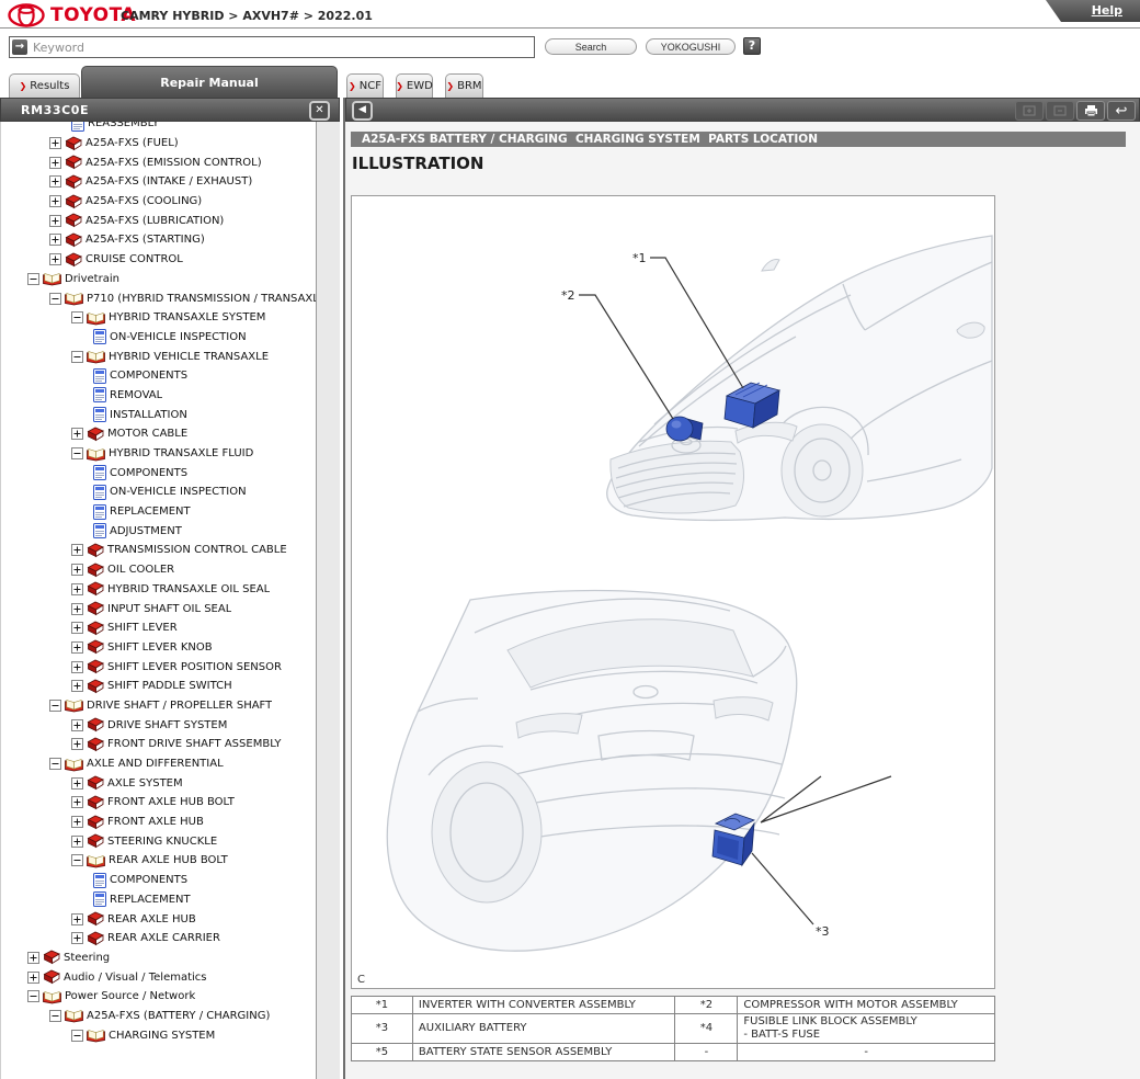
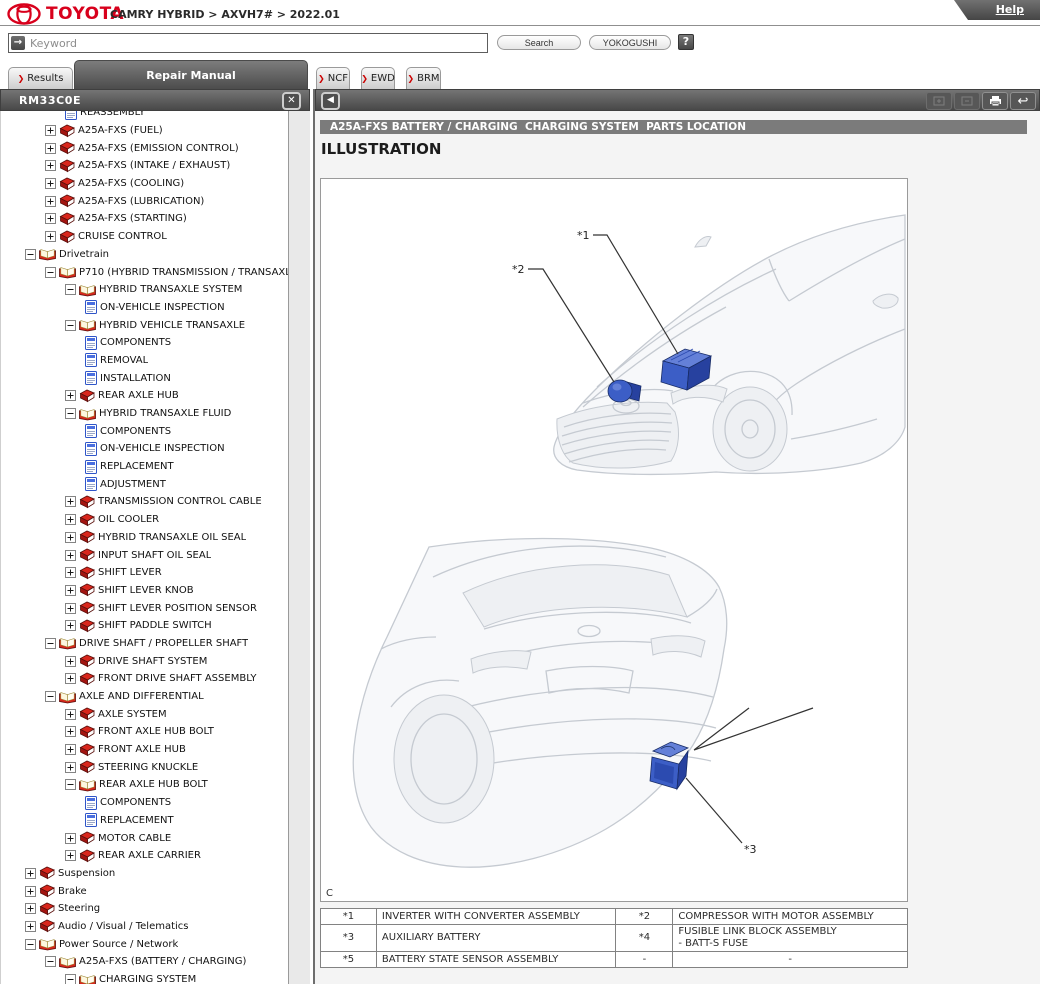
  TOYOTA
  CAMRY HYBRID > AXVH7# > 2022.01
  Help
  →
  Keyword
  Search
  YOKOGUSHI
  ?
  ❯
  Results
  Repair Manual
  ❯
  NCF
  ❯
  EWD
  ❯
  BRM
  RM33C0E
  ✕
  REASSEMBLY
  A25A-FXS (FUEL)
  A25A-FXS (EMISSION CONTROL)
  A25A-FXS (INTAKE / EXHAUST)
  A25A-FXS (COOLING)
  A25A-FXS (LUBRICATION)
  A25A-FXS (STARTING)
  CRUISE CONTROL
  Drivetrain
  P710 (HYBRID TRANSMISSION / TRANSAX
  HYBRID TRANSAXLE SYSTEM
  ON-VEHICLE INSPECTION
  HYBRID VEHICLE TRANSAXLE
  COMPONENTS
  REMOVAL
  INSTALLATION
- MOTOR CABLE
+ REAR AXLE HUB
  HYBRID TRANSAXLE FLUID
  COMPONENTS
  ON-VEHICLE INSPECTION
  REPLACEMENT
  ADJUSTMENT
  TRANSMISSION CONTROL CABLE
  OIL COOLER
  HYBRID TRANSAXLE OIL SEAL
  INPUT SHAFT OIL SEAL
  SHIFT LEVER
  SHIFT LEVER KNOB
  SHIFT LEVER POSITION SENSOR
  SHIFT PADDLE SWITCH
  DRIVE SHAFT / PROPELLER SHAFT
  DRIVE SHAFT SYSTEM
  FRONT DRIVE SHAFT ASSEMBLY
  AXLE AND DIFFERENTIAL
  AXLE SYSTEM
  FRONT AXLE HUB BOLT
  FRONT AXLE HUB
  STEERING KNUCKLE
  REAR AXLE HUB BOLT
  COMPONENTS
  REPLACEMENT
- REAR AXLE HUB
+ MOTOR CABLE
  REAR AXLE CARRIER
+ Suspension
+ Brake
  Steering
  Audio / Visual / Telematics
  Power Source / Network
  A25A-FXS (BATTERY / CHARGING)
  CHARGING SYSTEM
  ◀
  ↩
  A25A-FXS BATTERY / CHARGING CHARGING SYSTEM PARTS LOCATION
  ILLUSTRATION
  *1
  *2
  *3
  C
  *1	INVERTER WITH CONVERTER ASSEMBLY	*2	COMPRESSOR WITH MOTOR ASSEMBLY
  *3	AUXILIARY BATTERY	*4	FUSIBLE LINK BLOCK ASSEMBLY - BATT-S FUSE
  *5	BATTERY STATE SENSOR ASSEMBLY	-	-
